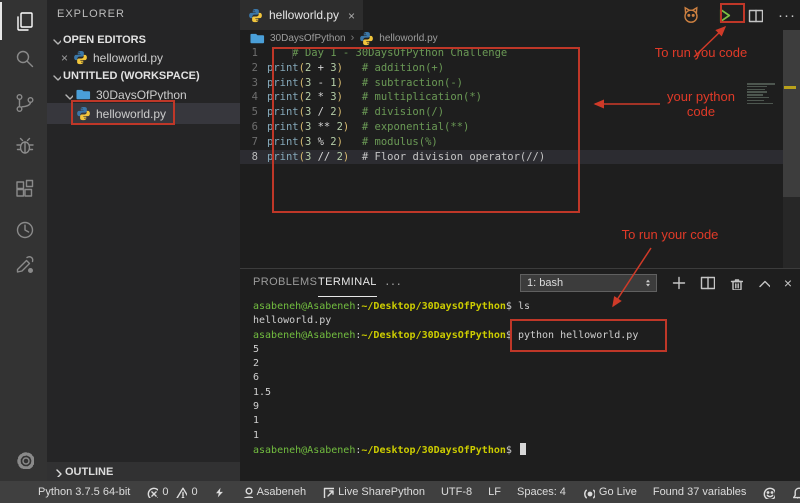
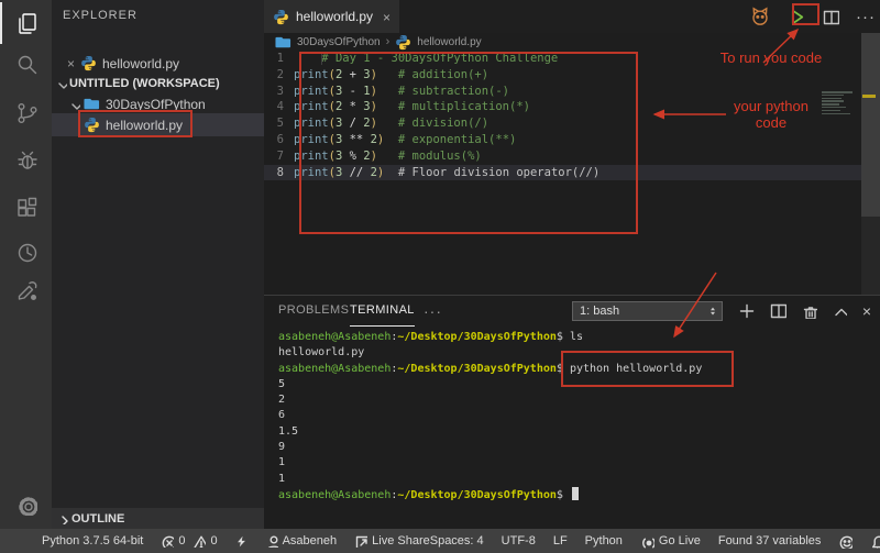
  EXPLORER
- OPEN EDITORS
  ×
  helloworld.py
  UNTITLED (WORKSPACE)
  30DaysOfPython
  helloworld.py
  OUTLINE
  helloworld.py
  ×
  ···
  30DaysOfPython
  ›
  helloworld.py
  1
  # Day 1 - 30DaysOfPython Challenge
  2
  print(2 + 3) # addition(+)
  3
  print(3 - 1) # subtraction(-)
  4
  print(2 * 3) # multiplication(*)
  5
  print(3 / 2) # division(/)
  6
  print(3 ** 2) # exponential(**)
  7
  print(3 % 2) # modulus(%)
  8
  print(3 // 2) # Floor division operator(//)
  PROBLEMS
  TERMINAL
  ···
  1: bash
  ×
  asabeneh@Asabeneh:~/Desktop/30DaysOfPython$ ls
  helloworld.py
  asabeneh@Asabeneh:~/Desktop/30DaysOfPython$ python helloworld.py
  5
  2
  6
  1.5
  9
  1
  1
  asabeneh@Asabeneh:~/Desktop/30DaysOfPython$
  Python 3.7.5 64-bit
  0
  0
  Asabeneh
  Live Share
- Python
+ Spaces: 4
  UTF-8
  LF
- Spaces: 4
+ Python
  Go Live
  Found 37 variables
  To run you code
  your python
  code
- To run your code
